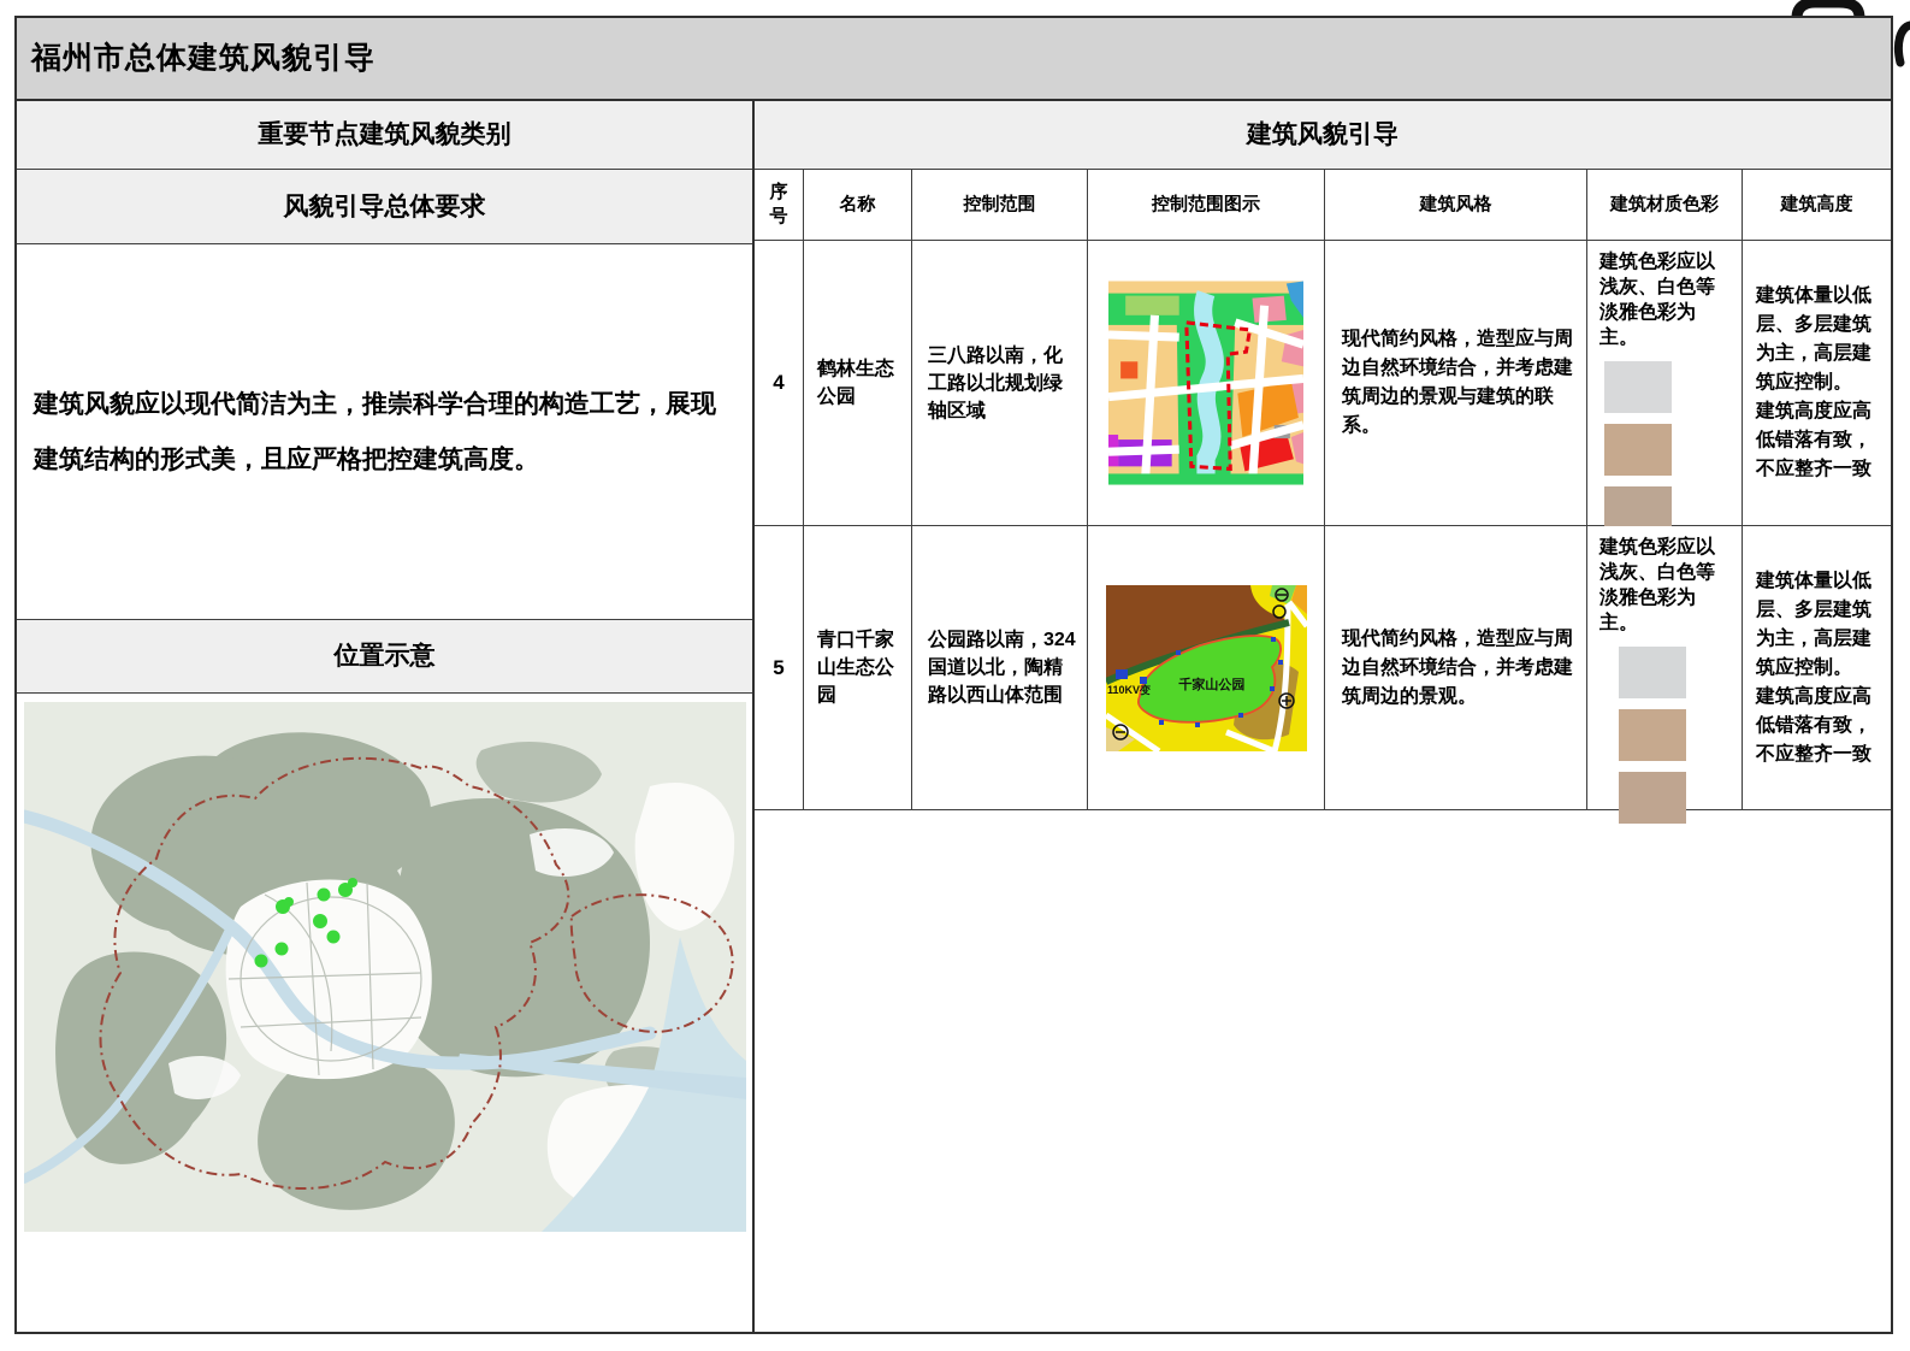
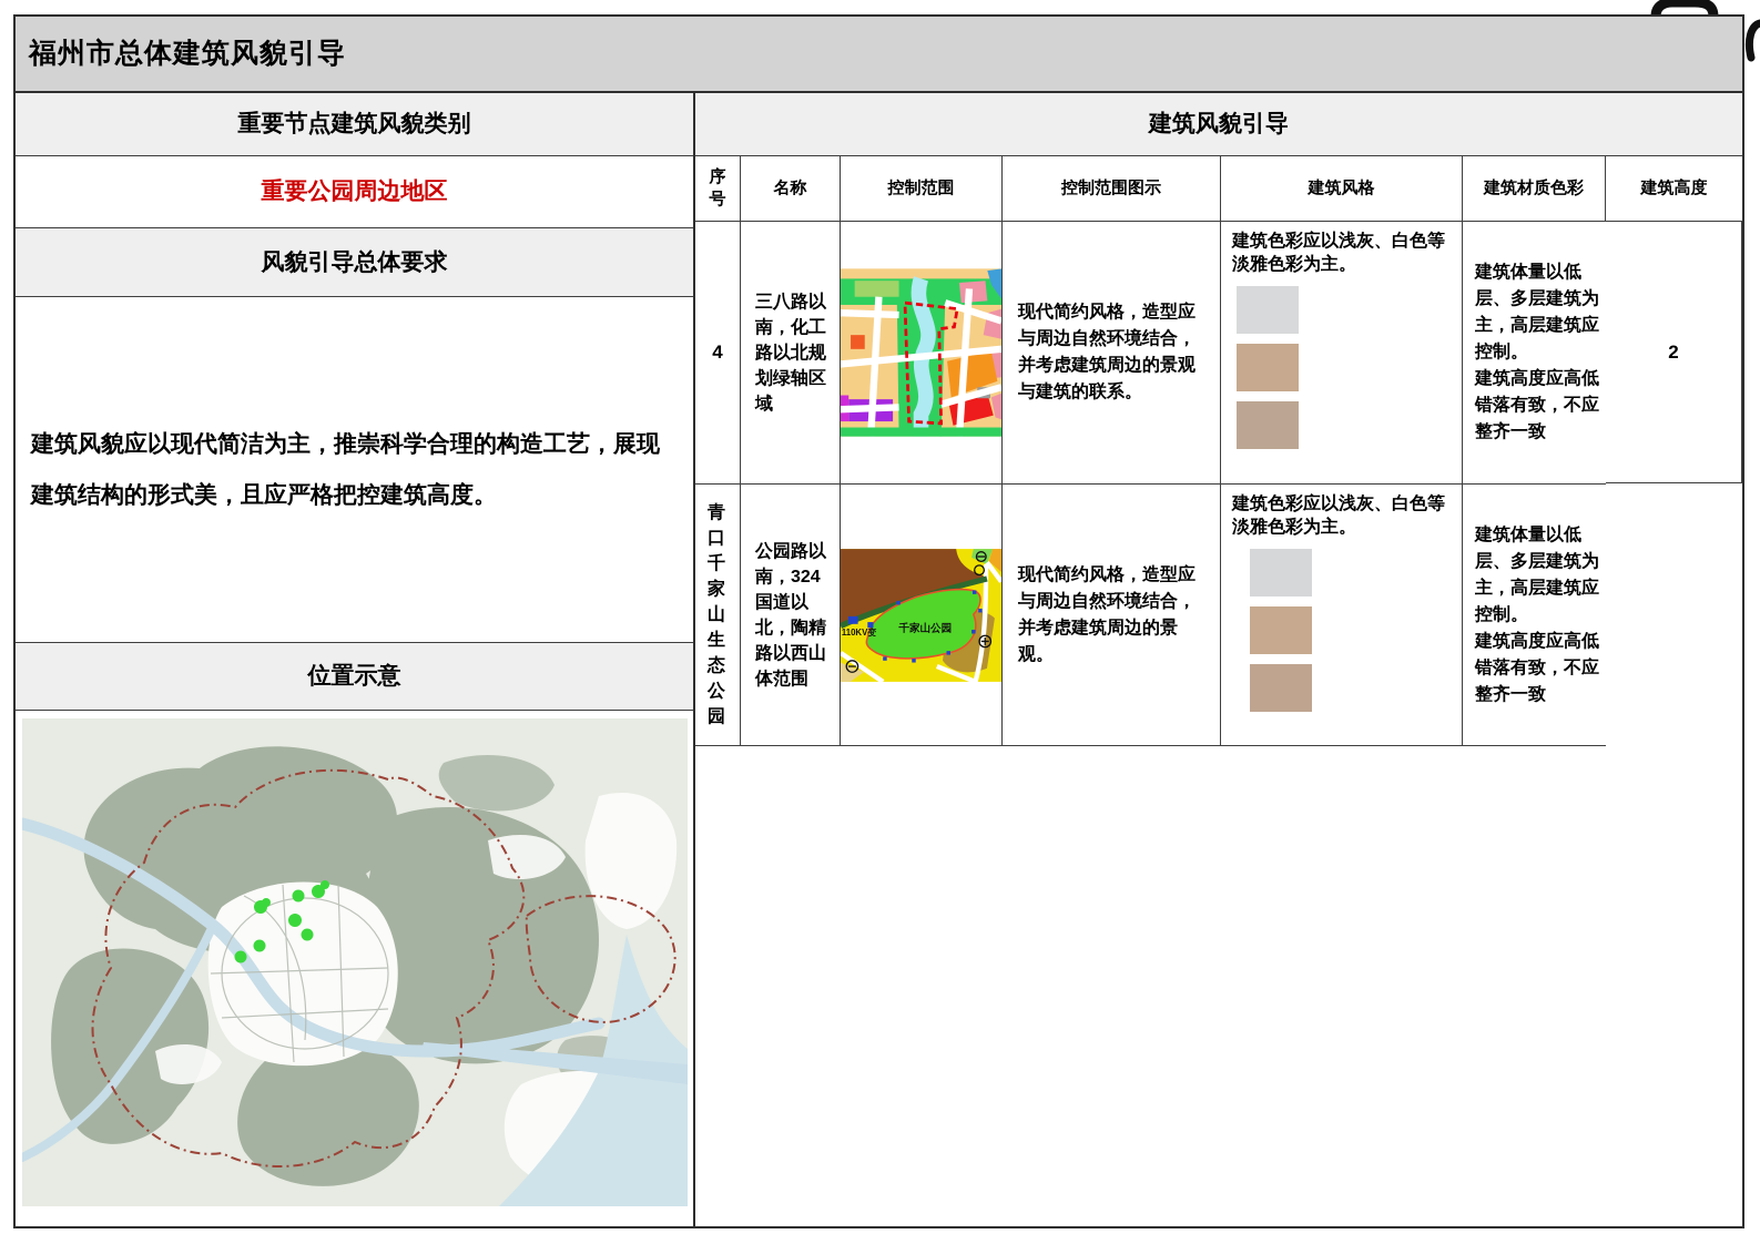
  福州市总体建筑风貌引导
  重要节点建筑风貌类别
+ 重要公园周边地区
  风貌引导总体要求
  建筑风貌应以现代简洁为主，推崇科学合理的构造工艺，展现建筑结构的形式美，且应严格把控建筑高度。
  位置示意
  建筑风貌引导
  序号
  名称
  控制范围
  控制范围图示
  建筑风格
  建筑材质色彩
  建筑高度
  4
- 鹤林生态公园
  三八路以南，化工路以北规划绿轴区域
  现代简约风格，造型应与周边自然环境结合，并考虑建筑周边的景观与建筑的联系。
  建筑色彩应以浅灰、白色等淡雅色彩为主。
  建筑体量以低层、多层建筑为主，高层建筑应控制。
  建筑高度应高低错落有致，不应整齐一致
- 5
+ 2
  青口千家山生态公园
  公园路以南，324国道以北，陶精路以西山体范围
  千家山公园
  110KV变
  现代简约风格，造型应与周边自然环境结合，并考虑建筑周边的景观。
  建筑色彩应以浅灰、白色等淡雅色彩为主。
  建筑体量以低层、多层建筑为主，高层建筑应控制。
  建筑高度应高低错落有致，不应整齐一致
